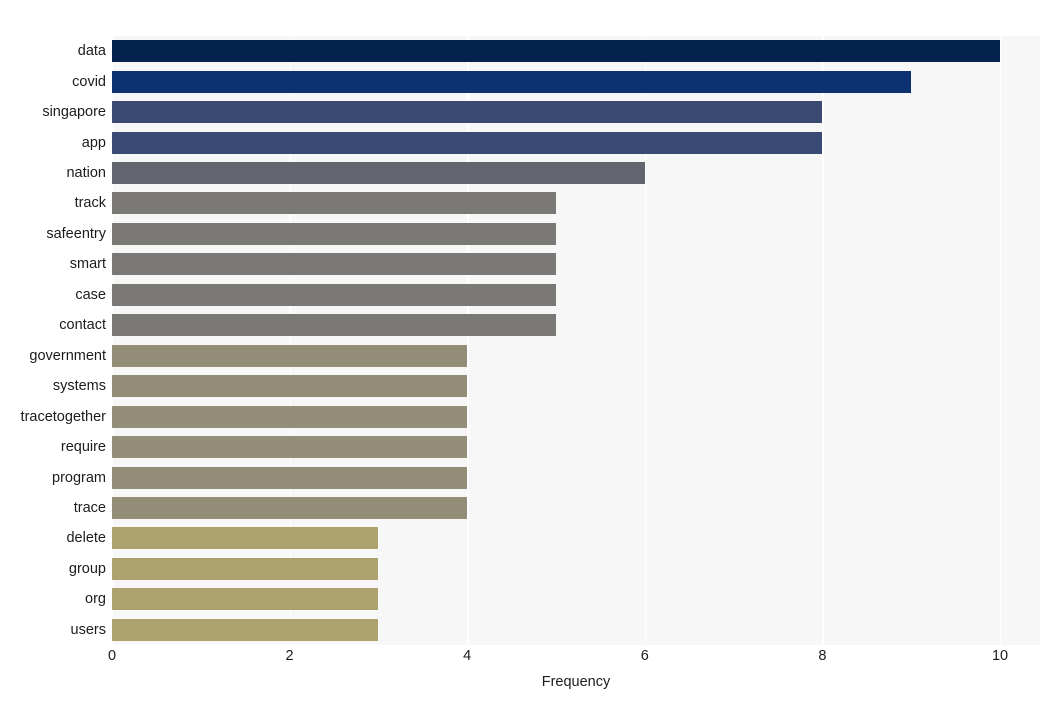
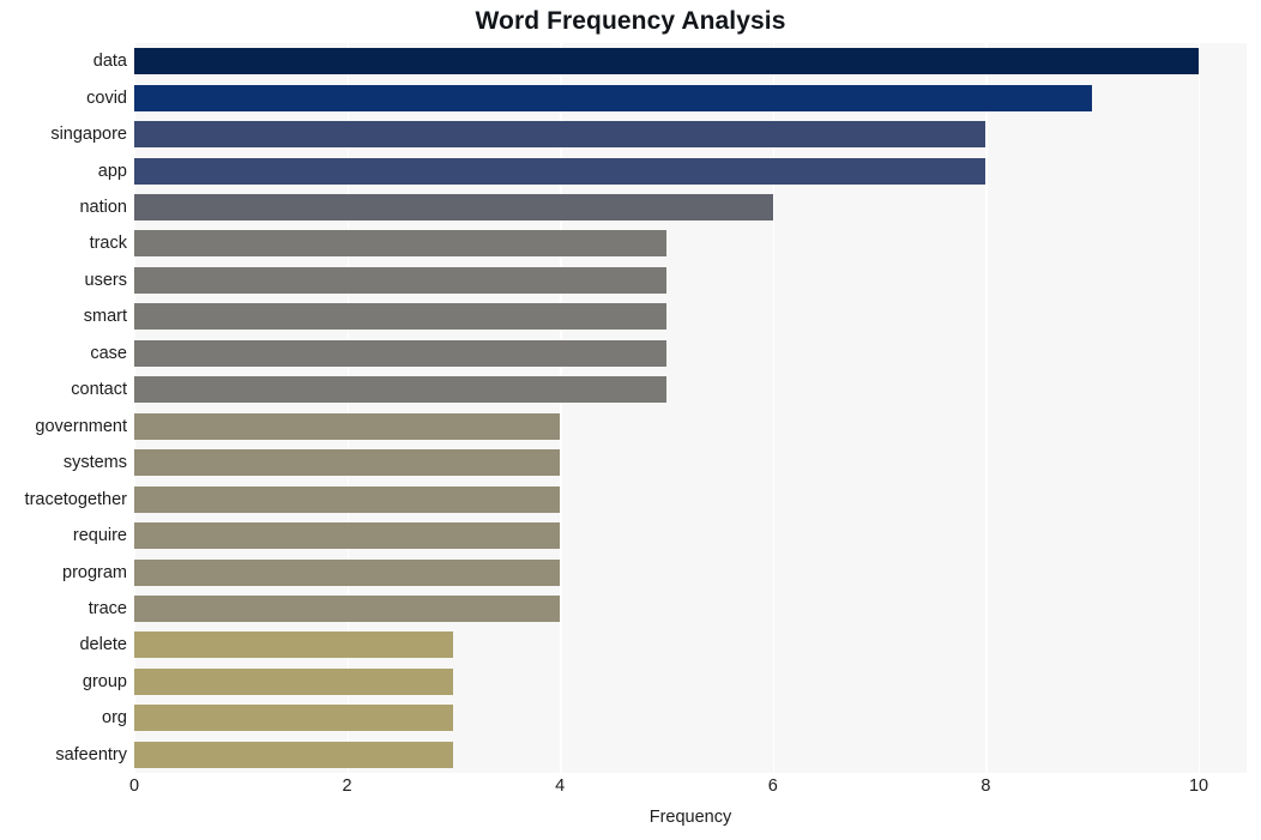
+ Word Frequency Analysis
  data
  covid
  singapore
  app
  nation
  track
- safeentry
+ users
  smart
  case
  contact
  government
  systems
  tracetogether
  require
  program
  trace
  delete
  group
  org
- users
+ safeentry
  0
  2
  4
  6
  8
  10
  Frequency
